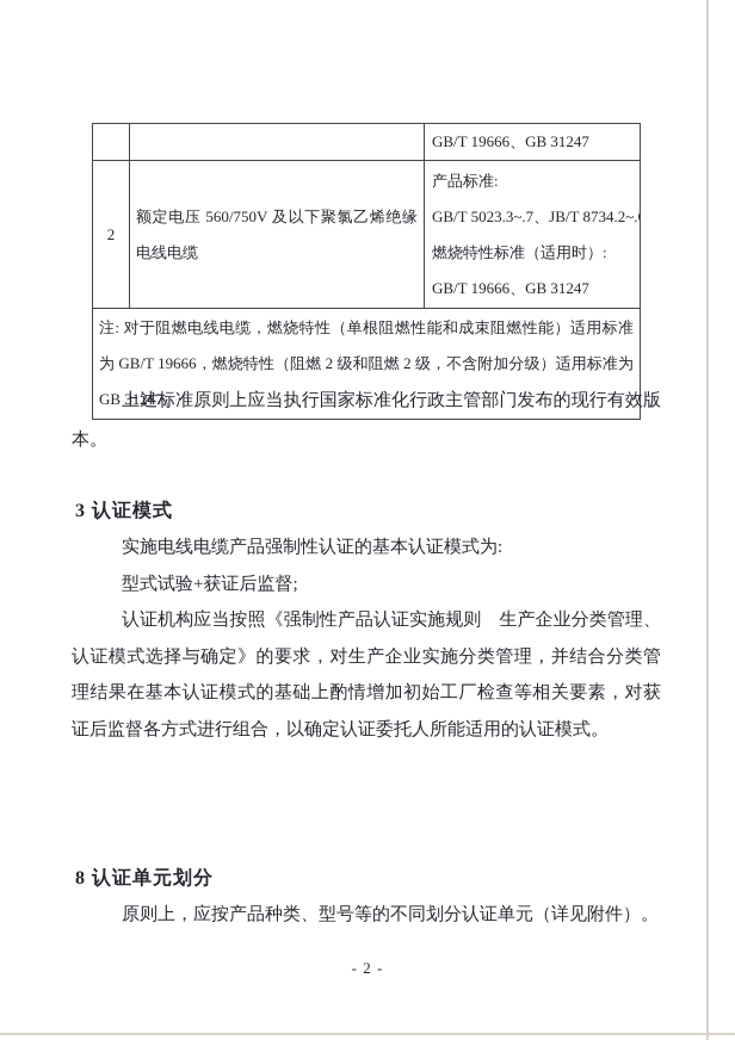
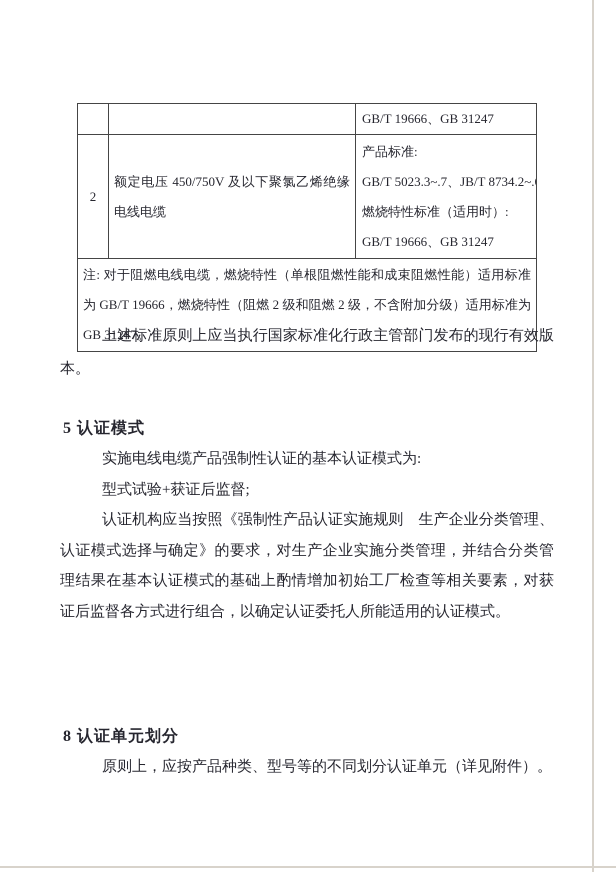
  		GB/T 19666、GB 31247
- 2	额定电压 560/750V 及以下聚氯乙烯绝缘电线电缆	产品标准: GB/T 5023.3~.7、JB/T 8734.2~. 燃烧特性标准（适用时）: GB/T 19666、GB 31247
+ 2	额定电压 450/750V 及以下聚氯乙烯绝缘电线电缆	产品标准: GB/T 5023.3~.7、JB/T 8734.2~. 燃烧特性标准（适用时）: GB/T 19666、GB 31247
  注: 对于阻燃电线电缆，燃烧特性（单根阻燃性能和成束阻燃性能）适用标准为 GB/T 19666，燃烧特性（阻燃 2 级和阻燃 2 级，不含附加分级）适用标准为 GB 31247。
  上述标准原则上应当执行国家标准化行政主管部门发布的现行有效版本。
- 3 认证模式
+ 5 认证模式
  实施电线电缆产品强制性认证的基本认证模式为:
  型式试验+获证后监督;
  认证机构应当按照《强制性产品认证实施规则 生产企业分类管理、认证模式选择与确定》的要求，对生产企业实施分类管理，并结合分类管理结果在基本认证模式的基础上酌情增加初始工厂检查等相关要素，对获证后监督各方式进行组合，以确定认证委托人所能适用的认证模式。
  8 认证单元划分
  原则上，应按产品种类、型号等的不同划分认证单元（详见附件）。
- - 2 -
